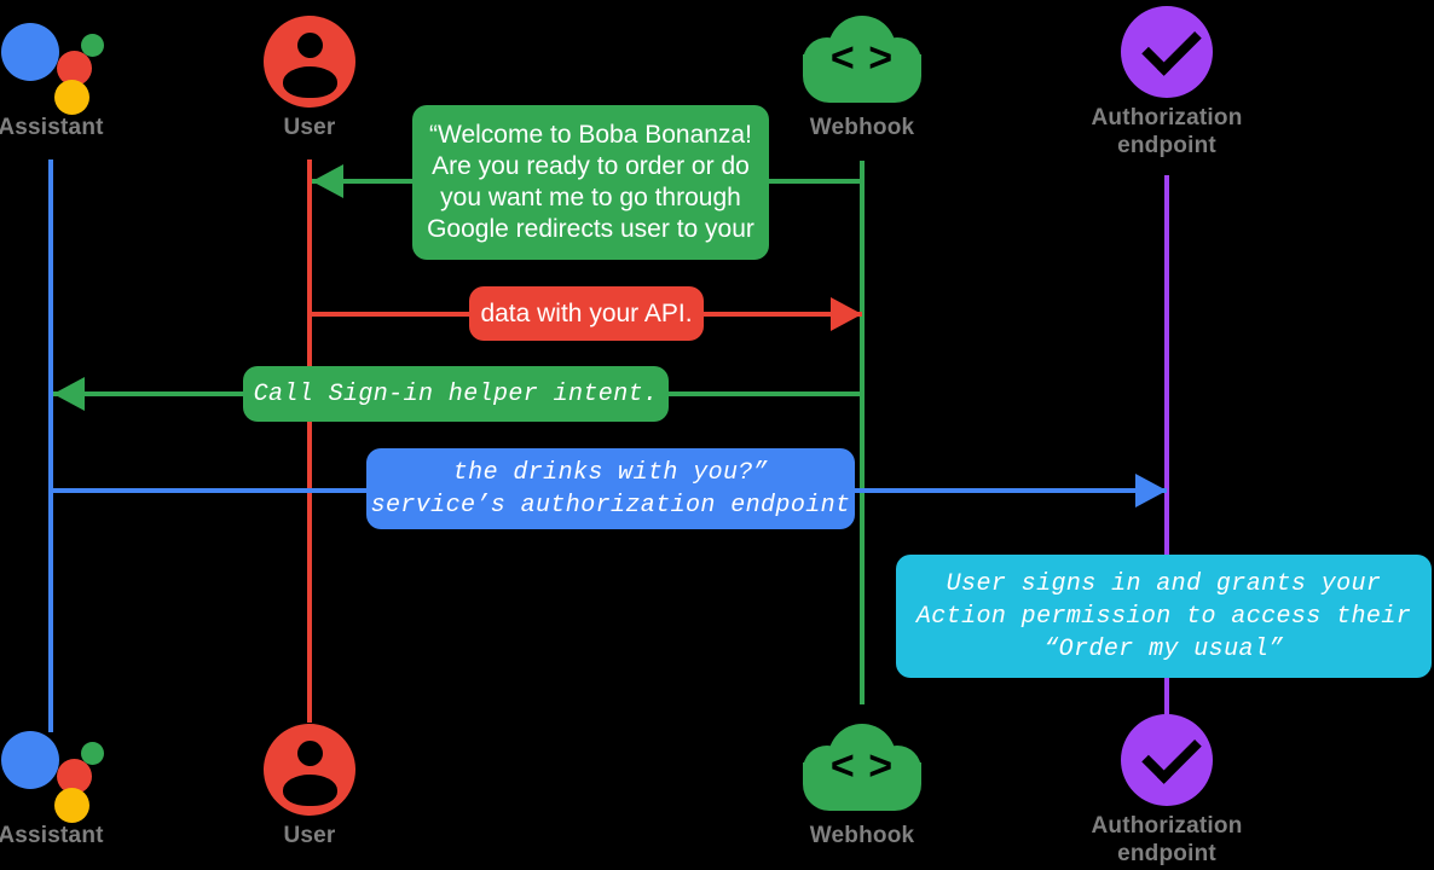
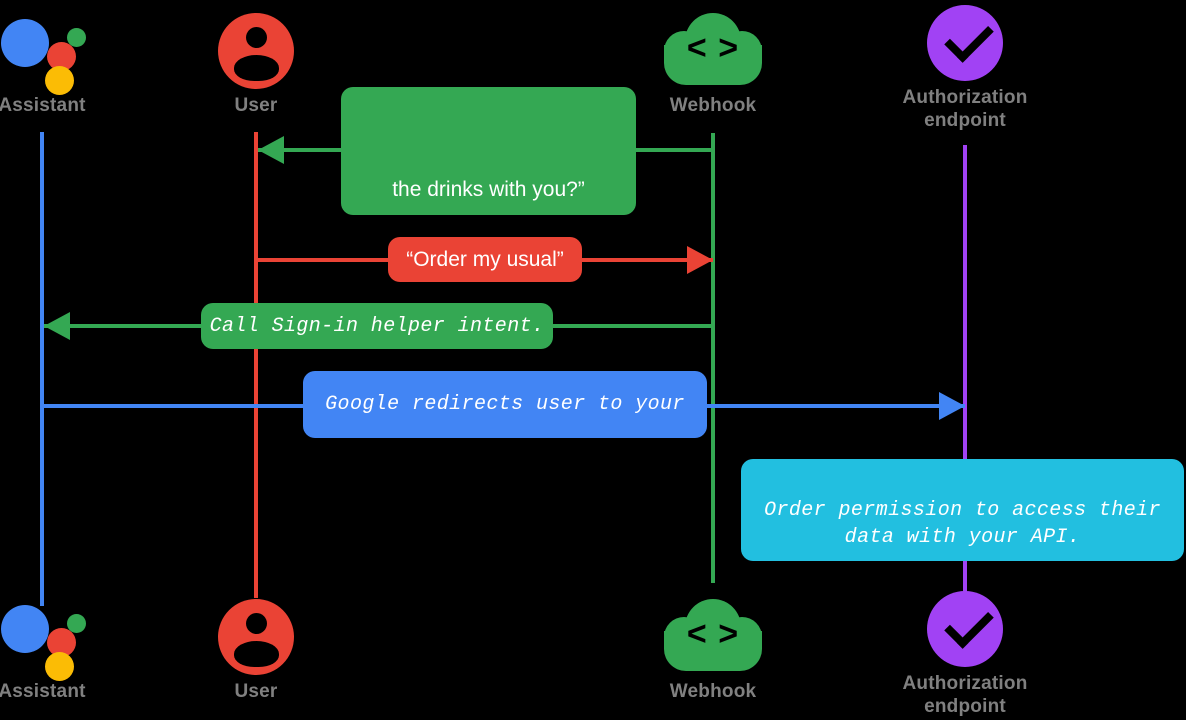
- “Welcome to Boba Bonanza!
- Are you ready to order or do
- you want me to go through
- Google redirects user to your
+ the drinks with you?”
- data with your API.
+ “Order my usual”
  Call Sign-in helper intent.
- the drinks with you?”
+ Google redirects user to your
- service’s authorization endpoint
- User signs in and grants your
- Action permission to access their
+ Order permission to access their
- “Order my usual”
+ data with your API.
  Assistant
  User
  < >
  Webhook
  Authorization
  endpoint
  Assistant
  User
  < >
  Webhook
  Authorization
  endpoint
